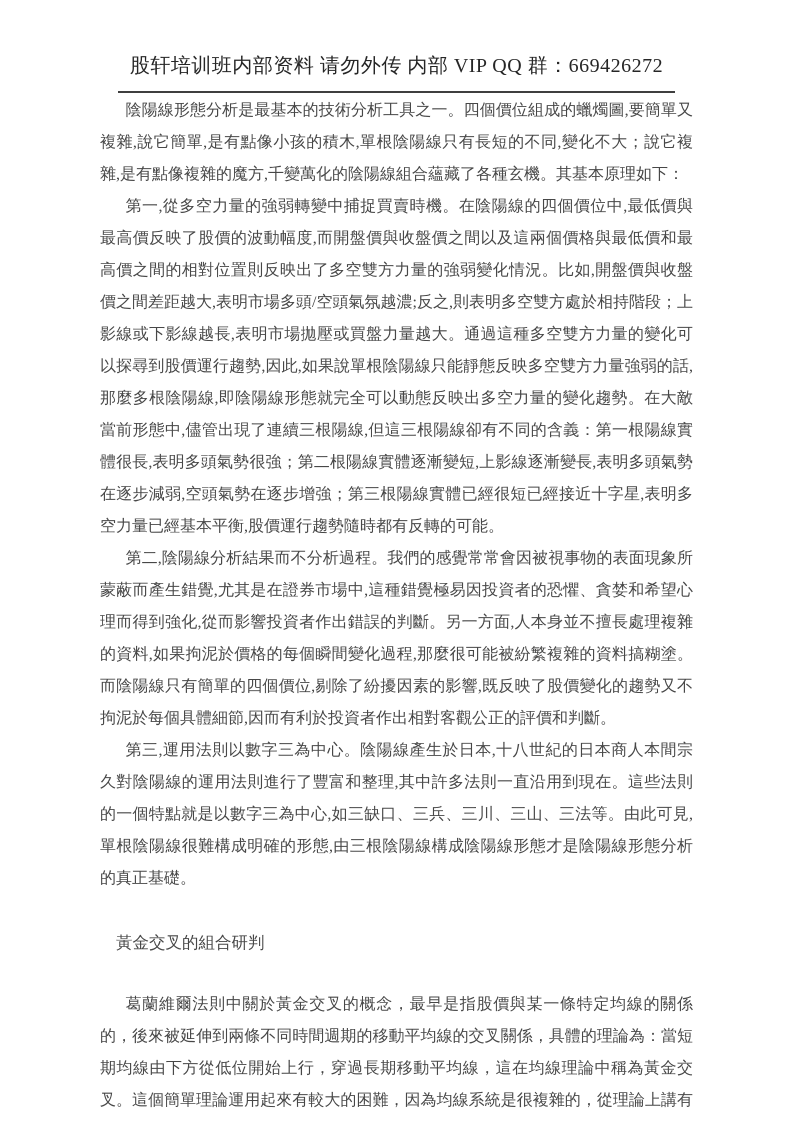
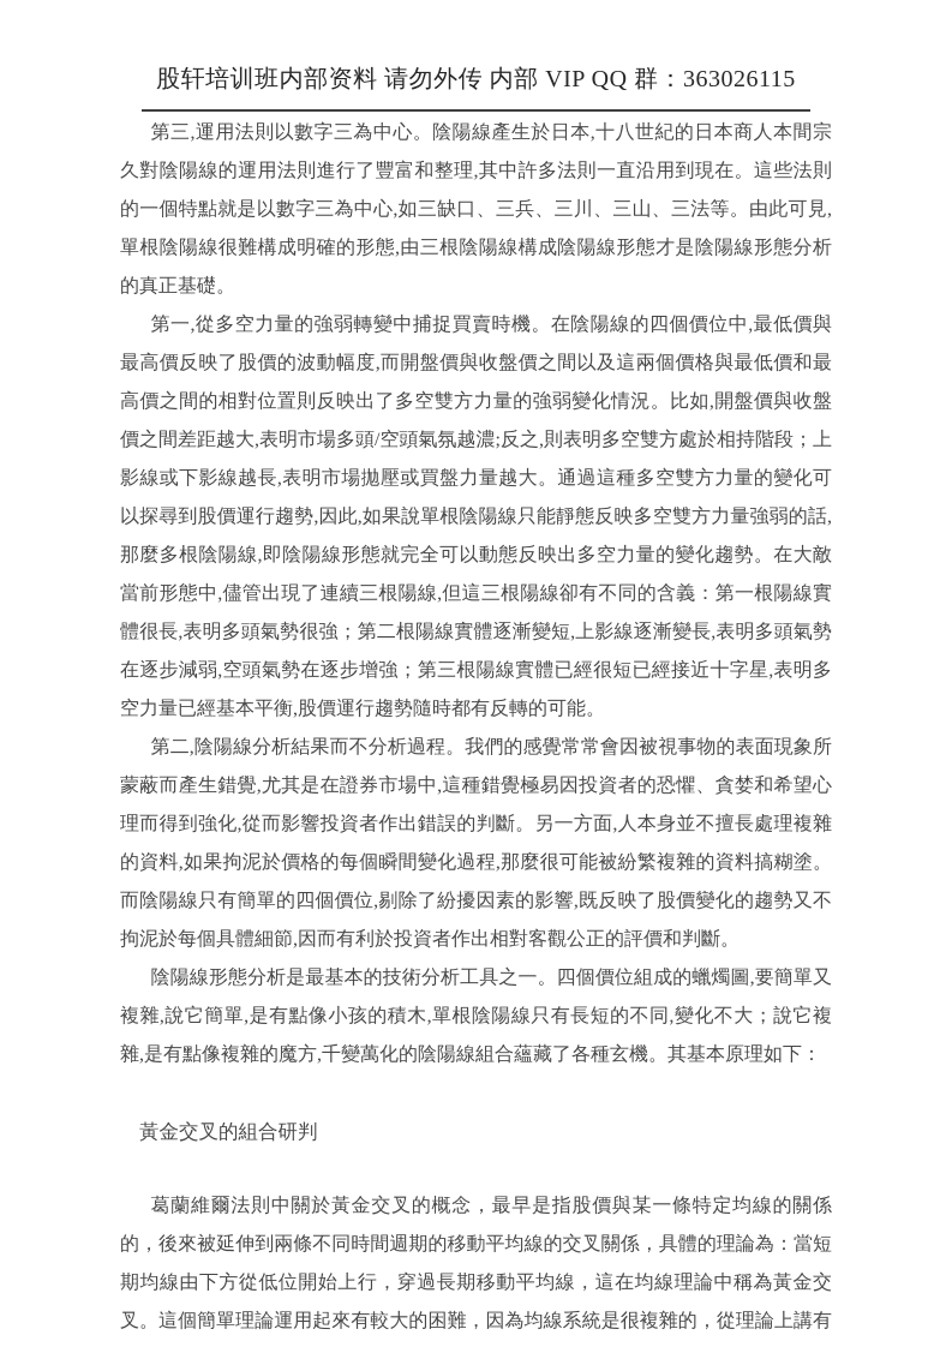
- 股轩培训班内部资料 请勿外传 内部 VIP QQ 群：669426272
+ 股轩培训班内部资料 请勿外传 内部 VIP QQ 群：363026115
- 陰陽線形態分析是最基本的技術分析工具之一。四個價位組成的蠟燭圖,要簡單又複雜,說它簡單,是有點像小孩的積木,單根陰陽線只有長短的不同,變化不大；說它複雜,是有點像複雜的魔方,千變萬化的陰陽線組合蘊藏了各種玄機。其基本原理如下：
+ 第三,運用法則以數字三為中心。陰陽線產生於日本,十八世紀的日本商人本間宗久對陰陽線的運用法則進行了豐富和整理,其中許多法則一直沿用到現在。這些法則的一個特點就是以數字三為中心,如三缺口、三兵、三川、三山、三法等。由此可見,單根陰陽線很難構成明確的形態,由三根陰陽線構成陰陽線形態才是陰陽線形態分析的真正基礎。
  第一,從多空力量的強弱轉變中捕捉買賣時機。在陰陽線的四個價位中,最低價與最高價反映了股價的波動幅度,而開盤價與收盤價之間以及這兩個價格與最低價和最高價之間的相對位置則反映出了多空雙方力量的強弱變化情況。比如,開盤價與收盤價之間差距越大,表明市場多頭/空頭氣氛越濃;反之,則表明多空雙方處於相持階段；上影線或下影線越長,表明市場拋壓或買盤力量越大。通過這種多空雙方力量的變化可以探尋到股價運行趨勢,因此,如果說單根陰陽線只能靜態反映多空雙方力量強弱的話,那麼多根陰陽線,即陰陽線形態就完全可以動態反映出多空力量的變化趨勢。在大敵當前形態中,儘管出現了連續三根陽線,但這三根陽線卻有不同的含義：第一根陽線實體很長,表明多頭氣勢很強；第二根陽線實體逐漸變短,上影線逐漸變長,表明多頭氣勢在逐步減弱,空頭氣勢在逐步增強；第三根陽線實體已經很短已經接近十字星,表明多空力量已經基本平衡,股價運行趨勢隨時都有反轉的可能。
  第二,陰陽線分析結果而不分析過程。我們的感覺常常會因被視事物的表面現象所蒙蔽而產生錯覺,尤其是在證券市場中,這種錯覺極易因投資者的恐懼、貪婪和希望心理而得到強化,從而影響投資者作出錯誤的判斷。另一方面,人本身並不擅長處理複雜的資料,如果拘泥於價格的每個瞬間變化過程,那麼很可能被紛繁複雜的資料搞糊塗。而陰陽線只有簡單的四個價位,剔除了紛擾因素的影響,既反映了股價變化的趨勢又不拘泥於每個具體細節,因而有利於投資者作出相對客觀公正的評價和判斷。
- 第三,運用法則以數字三為中心。陰陽線產生於日本,十八世紀的日本商人本間宗久對陰陽線的運用法則進行了豐富和整理,其中許多法則一直沿用到現在。這些法則的一個特點就是以數字三為中心,如三缺口、三兵、三川、三山、三法等。由此可見,單根陰陽線很難構成明確的形態,由三根陰陽線構成陰陽線形態才是陰陽線形態分析的真正基礎。
+ 陰陽線形態分析是最基本的技術分析工具之一。四個價位組成的蠟燭圖,要簡單又複雜,說它簡單,是有點像小孩的積木,單根陰陽線只有長短的不同,變化不大；說它複雜,是有點像複雜的魔方,千變萬化的陰陽線組合蘊藏了各種玄機。其基本原理如下：
  黃金交叉的組合研判
  葛蘭維爾法則中關於黃金交叉的概念，最早是指股價與某一條特定均線的關係的，後來被延伸到兩條不同時間週期的移動平均線的交叉關係，具體的理論為：當短期均線由下方從低位開始上行，穿過長期移動平均線，這在均線理論中稱為黃金交叉。這個簡單理論運用起來有較大的困難，因為均線系統是很複雜的，從理論上講有
